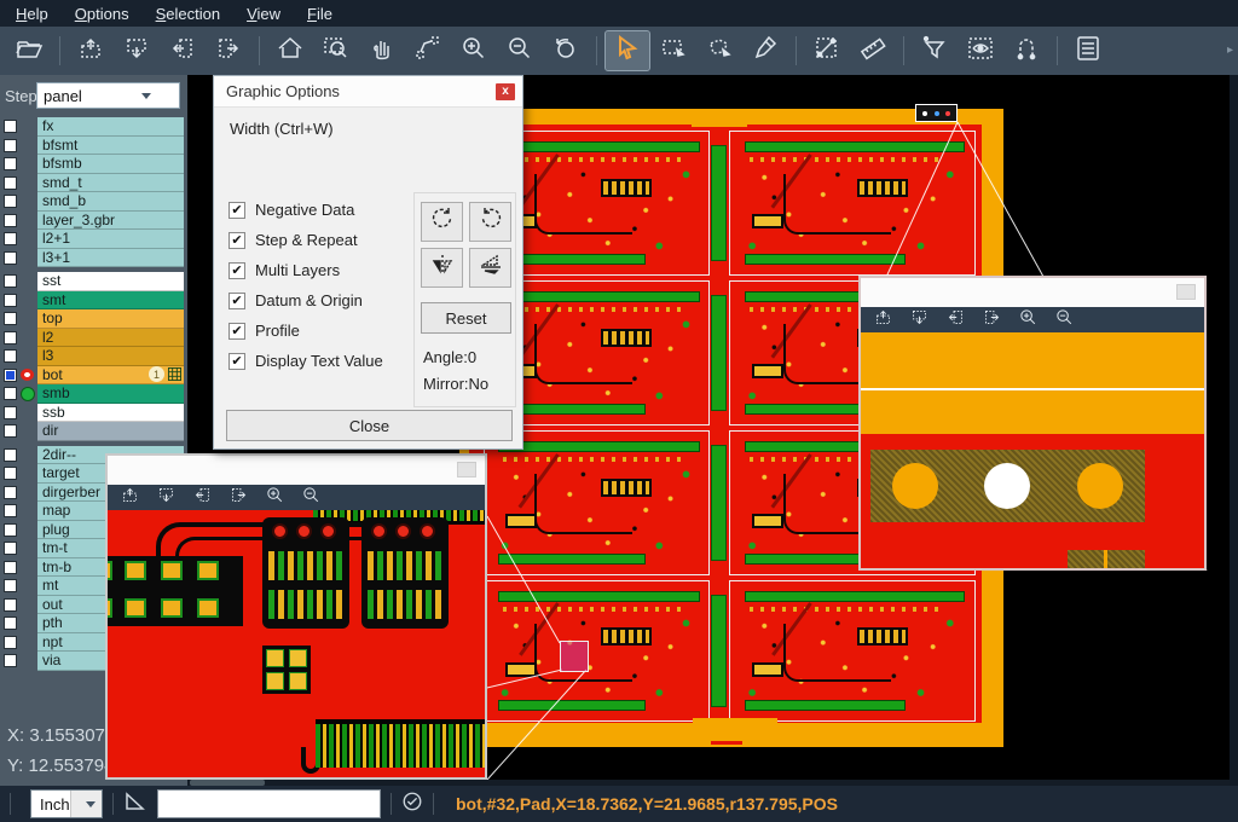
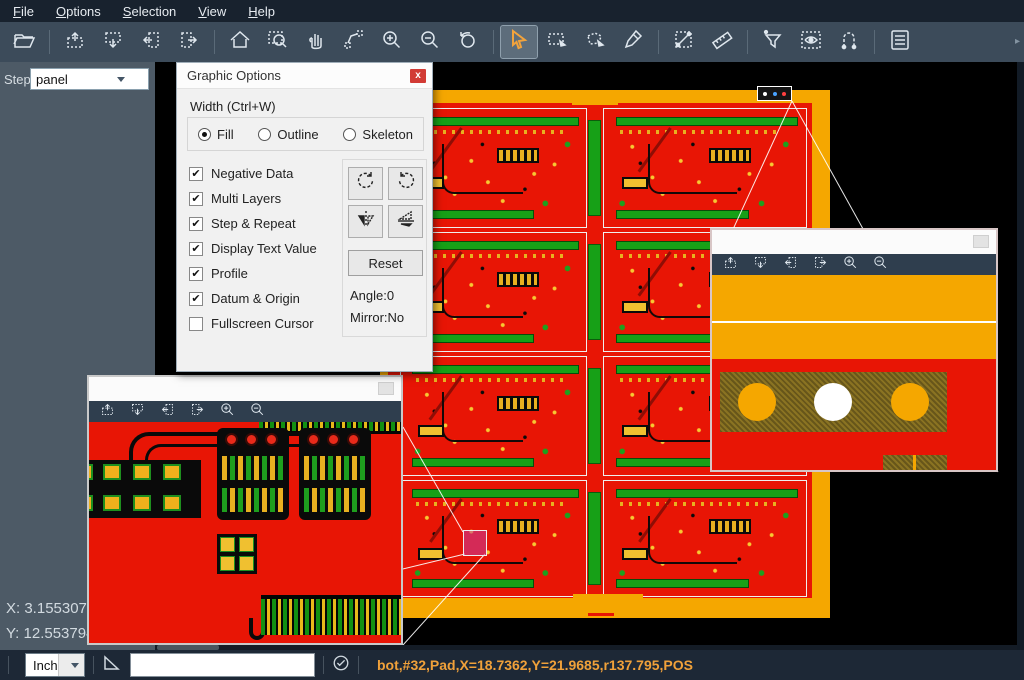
- Help
+ File
  Options
  Selection
  View
- File
+ Help
  ▸
  Step
  panel
- fx
- bfsmt
- bfsmb
- smd_t
- smd_b
- layer_3.gbr
- l2+1
- l3+1
- sst
- smt
- top
- l2
- l3
- bot
- 1
- smb
- ssb
- dir
- 2dir--
- target
- dirgerber
- map
- plug
- tm-t
- tm-b
- mt
- out
- pth
- npt
- via
  X: 3.155307
  Y: 12.55379
  Graphic Options
  x
  Width (Ctrl+W)
+ Fill
+ Outline
+ Skeleton
  ✔
  Negative Data
  ✔
- Step & Repeat
+ Multi Layers
  ✔
- Multi Layers
+ Step & Repeat
  ✔
- Datum & Origin
+ Display Text Value
  ✔
  Profile
  ✔
- Display Text Value
+ Datum & Origin
+ Fullscreen Cursor
  Reset
  Angle:0
  Mirror:No
- Close
  Inch
  bot,#32,Pad,X=18.7362,Y=21.9685,r137.795,POS
